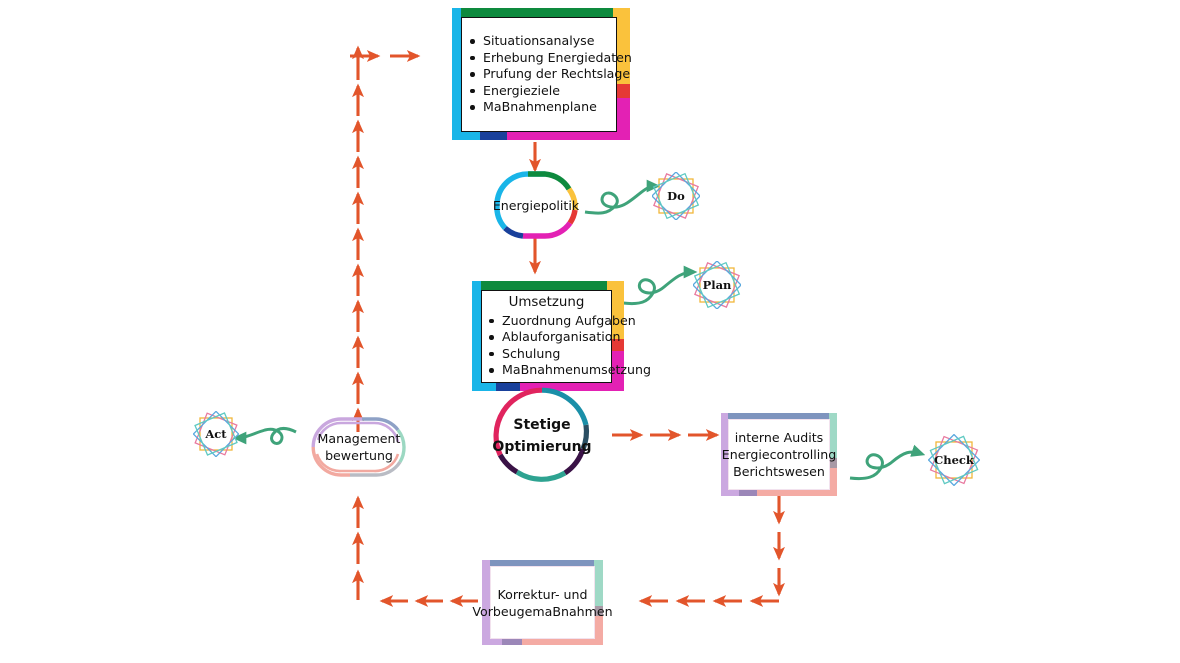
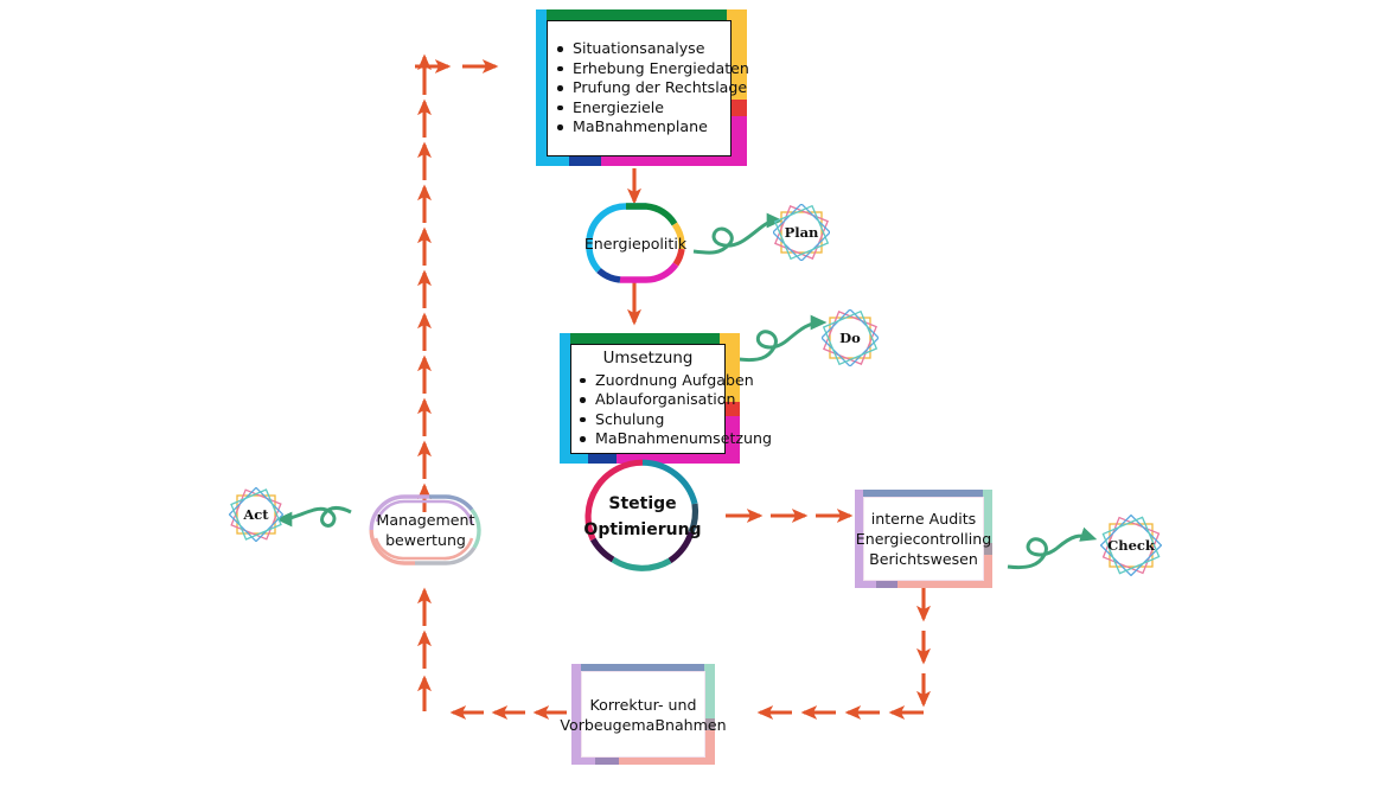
  Situationsanalyse
  Erhebung Energiedaten
  Prufung der Rechtslage
  Energieziele
  MaBnahmenplane
  Energiepolitik
- Do
+ Plan
  Umsetzung
  Zuordnung Aufgaben
  Ablauforganisation
  Schulung
  MaBnahmenumsetzung
- Plan
+ Do
  Stetige
  Optimierung
  Management
  bewertung
  Act
  interne Audits
  Energiecontrolling
  Berichtswesen
  Check
  Korrektur- und
  VorbeugemaBnahmen
